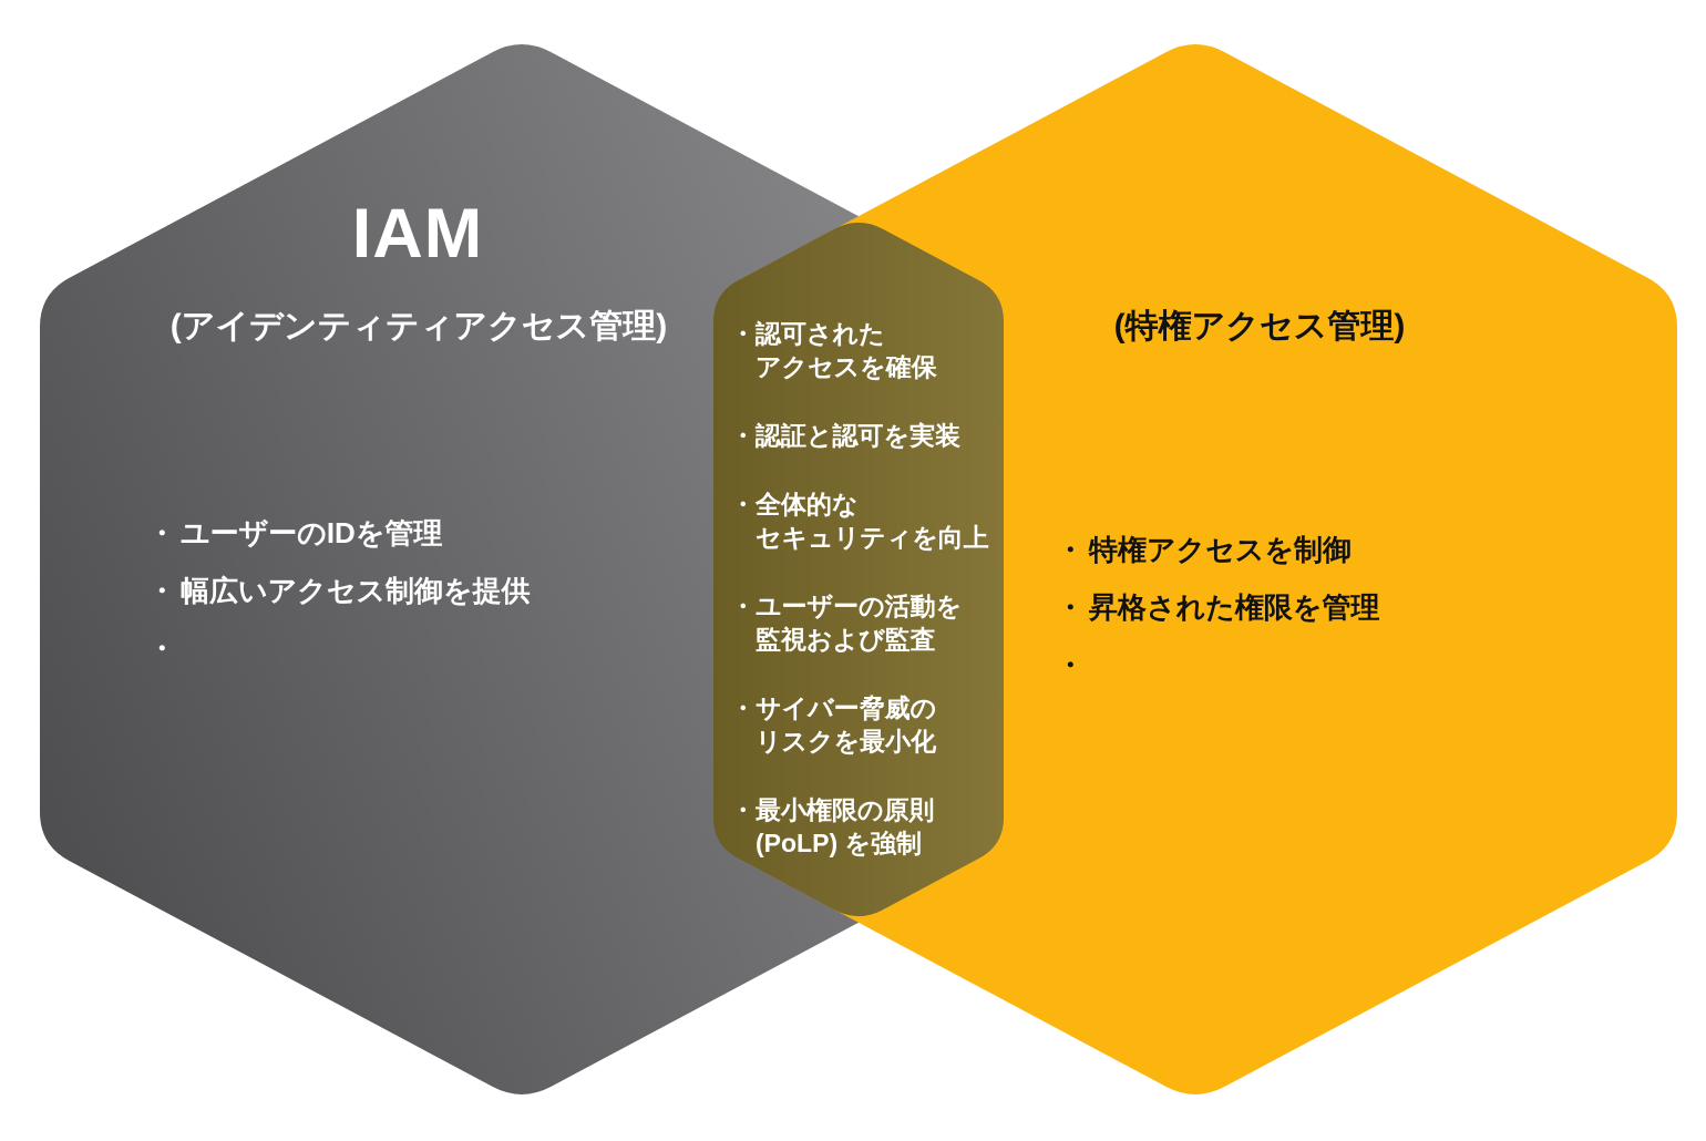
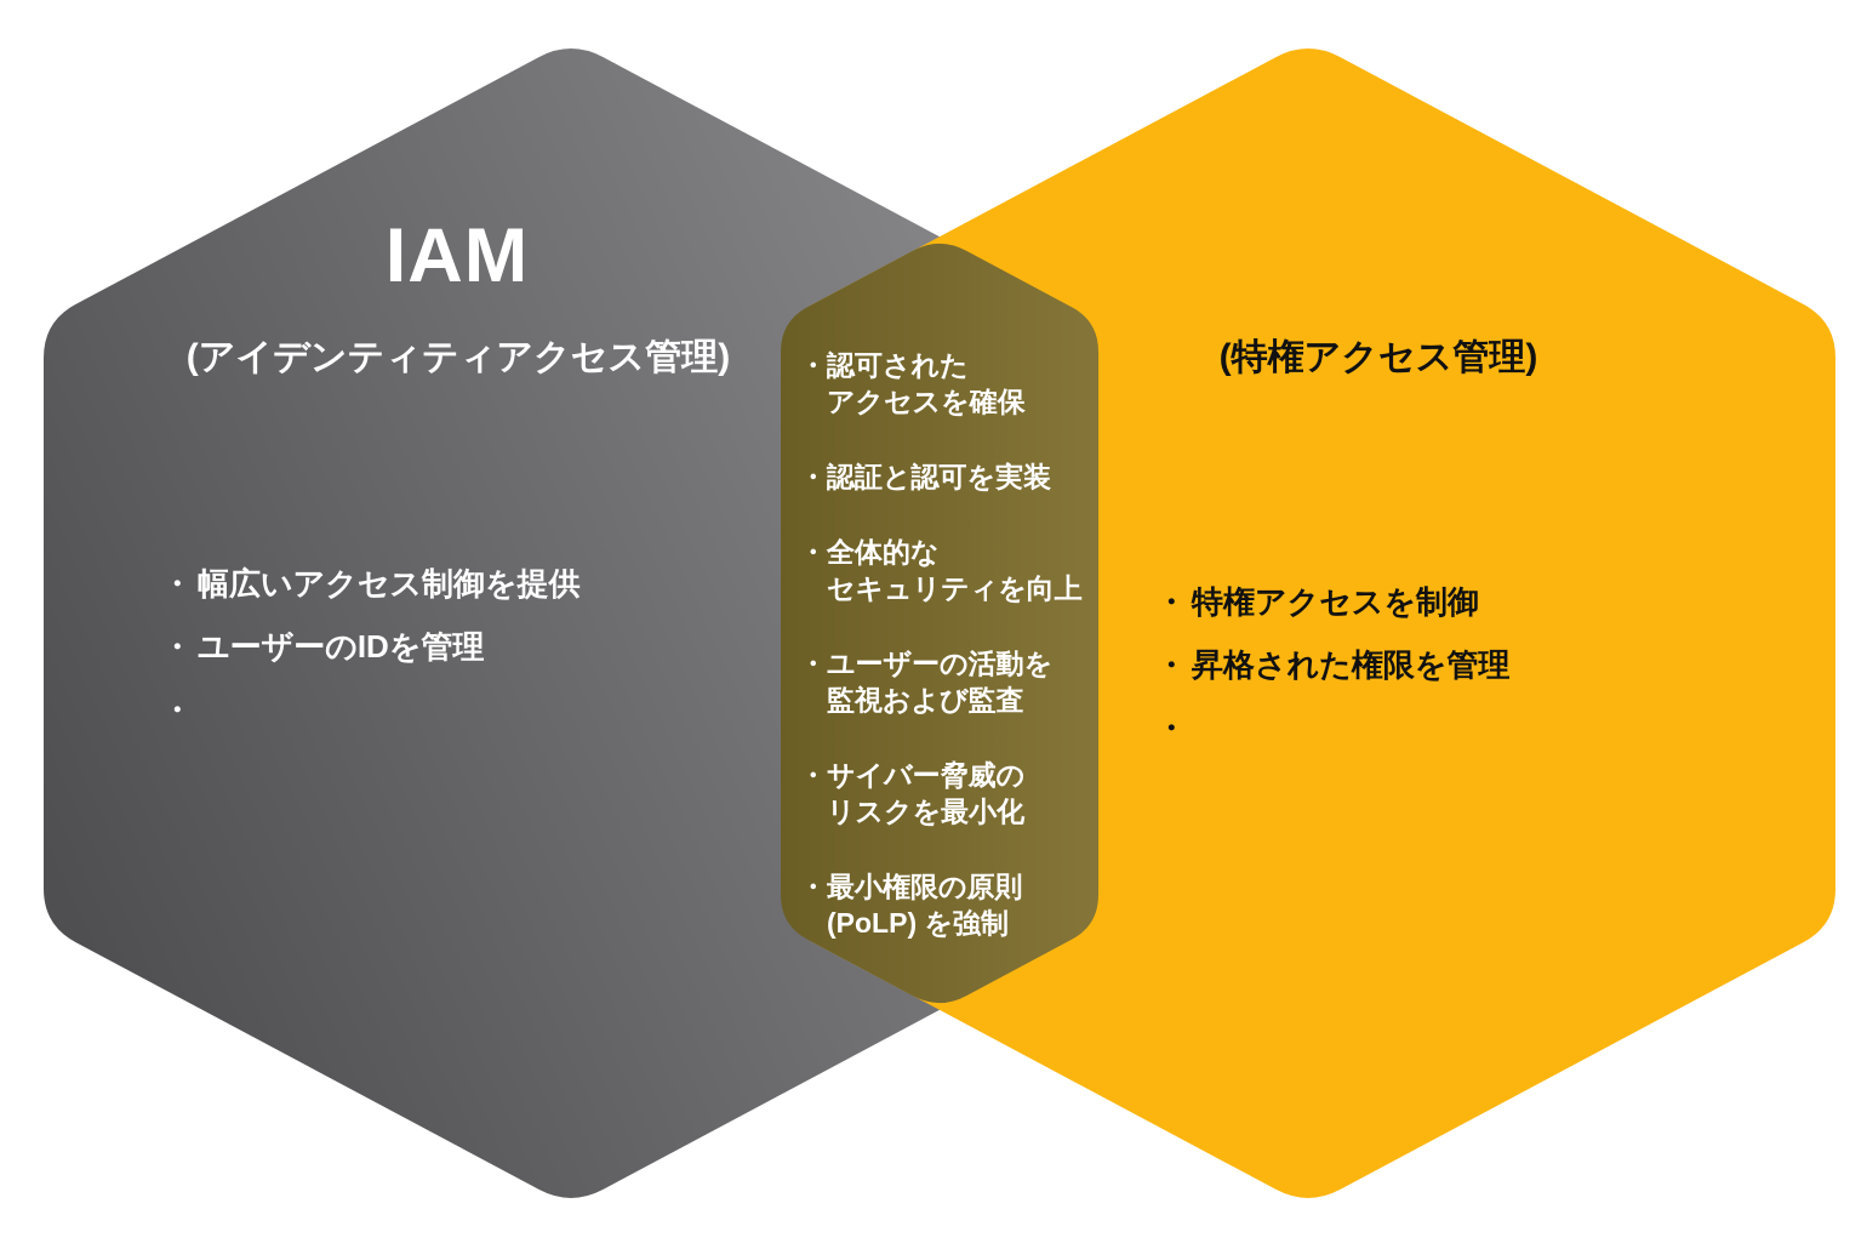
  IAM
  (アイデンティティアクセス管理)
  ・
- ユーザーのIDを管理
+ 幅広いアクセス制御を提供
  ・
- 幅広いアクセス制御を提供
+ ユーザーのIDを管理
  ・
  (特権アクセス管理)
  ・
  特権アクセスを制御
  ・
  昇格された権限を管理
  ・
  ・
  認可された
  アクセスを確保
  ・
  認証と認可を実装
  ・
  全体的な
  セキュリティを向上
  ・
  ユーザーの活動を
  監視および監査
  ・
  サイバー脅威の
  リスクを最小化
  ・
  最小権限の原則
  (PoLP) を強制
